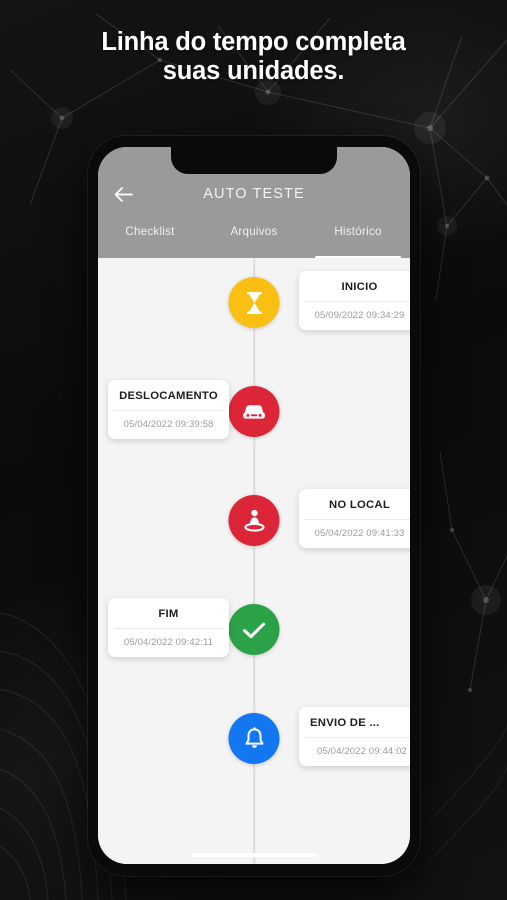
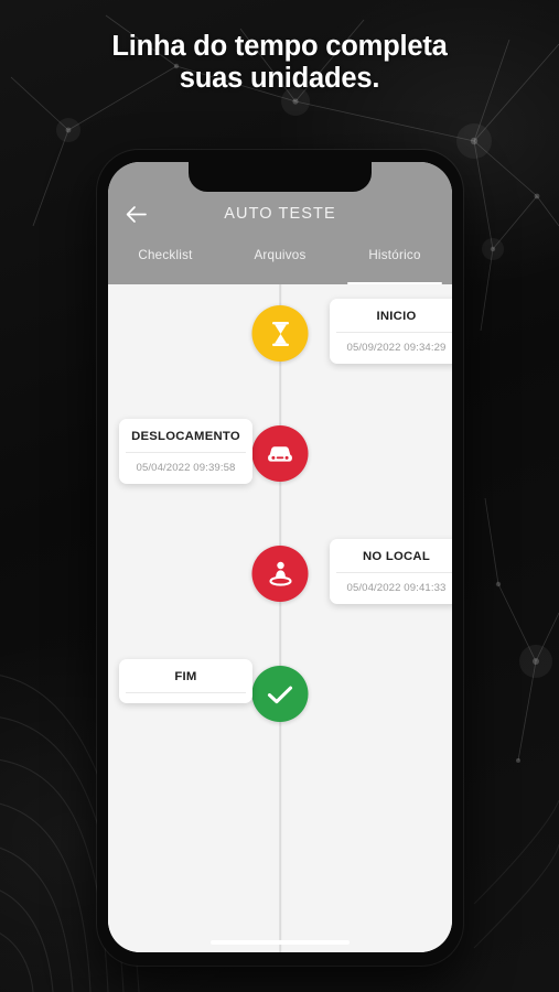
  Linha do tempo completa
  suas unidades.
  AUTO TESTE
  Checklist
  Arquivos
  Histórico
  INICIO
  05/09/2022 09:34:29
  DESLOCAMENTO
  05/04/2022 09:39:58
  NO LOCAL
  05/04/2022 09:41:33
  FIM
- 05/04/2022 09:42:11
- ENVIO DE ...
- 05/04/2022 09:44:02
